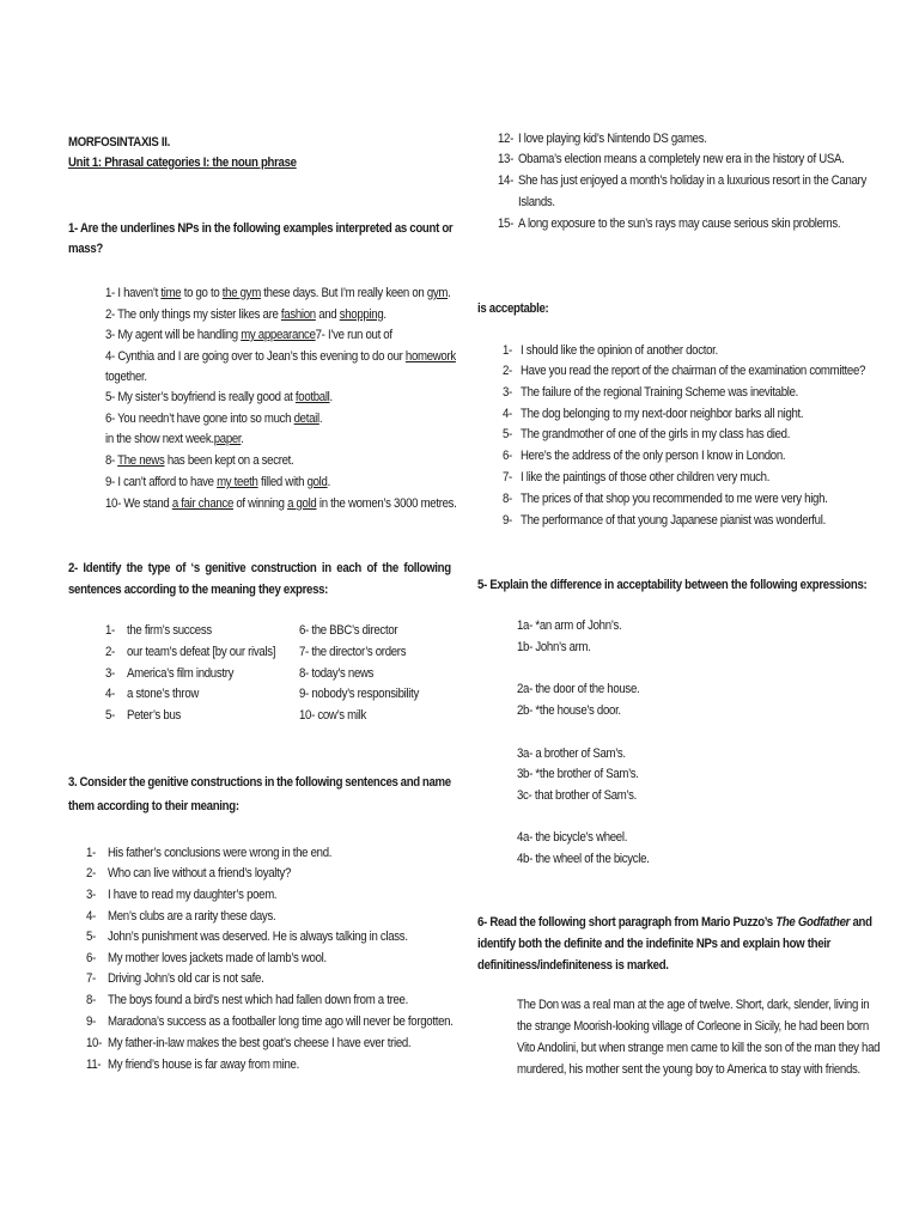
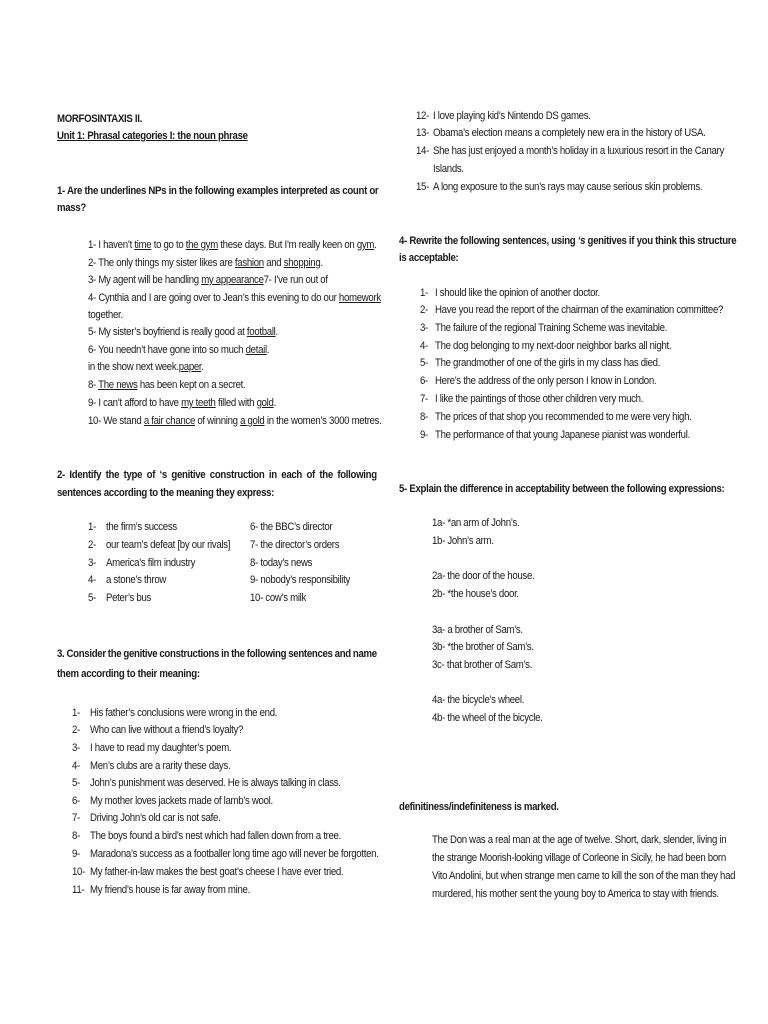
  MORFOSINTAXIS II.
  Unit 1: Phrasal categories I: the noun phrase
  1- Are the underlines NPs in the following examples interpreted as count or
  mass?
  1- I haven’t time to go to the gym these days. But I’m really keen on gym.
  2- The only things my sister likes are fashion and shopping.
  3- My agent will be handling my appearance7- I’ve run out of
  4- Cynthia and I are going over to Jean’s this evening to do our homework
  together.
  5- My sister’s boyfriend is really good at football.
  6- You needn’t have gone into so much detail.
  in the show next week.paper.
  8- The news has been kept on a secret.
  9- I can’t afford to have my teeth filled with gold.
  10- We stand a fair chance of winning a gold in the women’s 3000 metres.
  2-
  Identify
  the
  type
  of
  ‘s
  genitive
  construction
  in
  each
  of
  the
  following
  sentences according to the meaning they express:
  1-
  the firm’s success
  2-
  our team’s defeat [by our rivals]
  3-
  America’s film industry
  4-
  a stone’s throw
  5-
  Peter’s bus
  6- the BBC’s director
  7- the director’s orders
  8- today’s news
  9- nobody’s responsibility
  10- cow’s milk
  3.
  Consider
  the
  genitive
  constructions
  in
  the
  following
  sentences
  and
  name
  them according to their meaning:
  1-
  His father’s conclusions were wrong in the end.
  2-
  Who can live without a friend’s loyalty?
  3-
  I have to read my daughter’s poem.
  4-
  Men’s clubs are a rarity these days.
  5-
  John’s punishment was deserved. He is always talking in class.
  6-
  My mother loves jackets made of lamb’s wool.
  7-
  Driving John’s old car is not safe.
  8-
  The boys found a bird’s nest which had fallen down from a tree.
  9-
  Maradona’s success as a footballer long time ago will never be forgotten.
  10-
  My father-in-law makes the best goat’s cheese I have ever tried.
  11-
  My friend’s house is far away from mine.
  12-
  I love playing kid’s Nintendo DS games.
  13-
  Obama’s election means a completely new era in the history of USA.
  14-
  She has just enjoyed a month’s holiday in a luxurious resort in the Canary
  Islands.
  15-
  A long exposure to the sun’s rays may cause serious skin problems.
+ 4- Rewrite the following sentences, using ‘s genitives if you think this structure
  is acceptable:
  1-
  I should like the opinion of another doctor.
  2-
  Have you read the report of the chairman of the examination committee?
  3-
  The failure of the regional Training Scheme was inevitable.
  4-
  The dog belonging to my next-door neighbor barks all night.
  5-
  The grandmother of one of the girls in my class has died.
  6-
  Here’s the address of the only person I know in London.
  7-
  I like the paintings of those other children very much.
  8-
  The prices of that shop you recommended to me were very high.
  9-
  The performance of that young Japanese pianist was wonderful.
  5- Explain the difference in acceptability between the following expressions:
  1a- *an arm of John’s.
  1b- John’s arm.
  2a- the door of the house.
  2b- *the house’s door.
  3a- a brother of Sam’s.
  3b- *the brother of Sam’s.
  3c- that brother of Sam’s.
  4a- the bicycle’s wheel.
  4b- the wheel of the bicycle.
- 6- Read the following short paragraph from Mario Puzzo’s The Godfather and
- identify both the definite and the indefinite NPs and explain how their
  definitiness/indefiniteness is marked.
  The Don was a real man at the age of twelve. Short, dark, slender, living in
  the strange Moorish-looking village of Corleone in Sicily, he had been born
  Vito Andolini, but when strange men came to kill the son of the man they had
  murdered, his mother sent the young boy to America to stay with friends.
